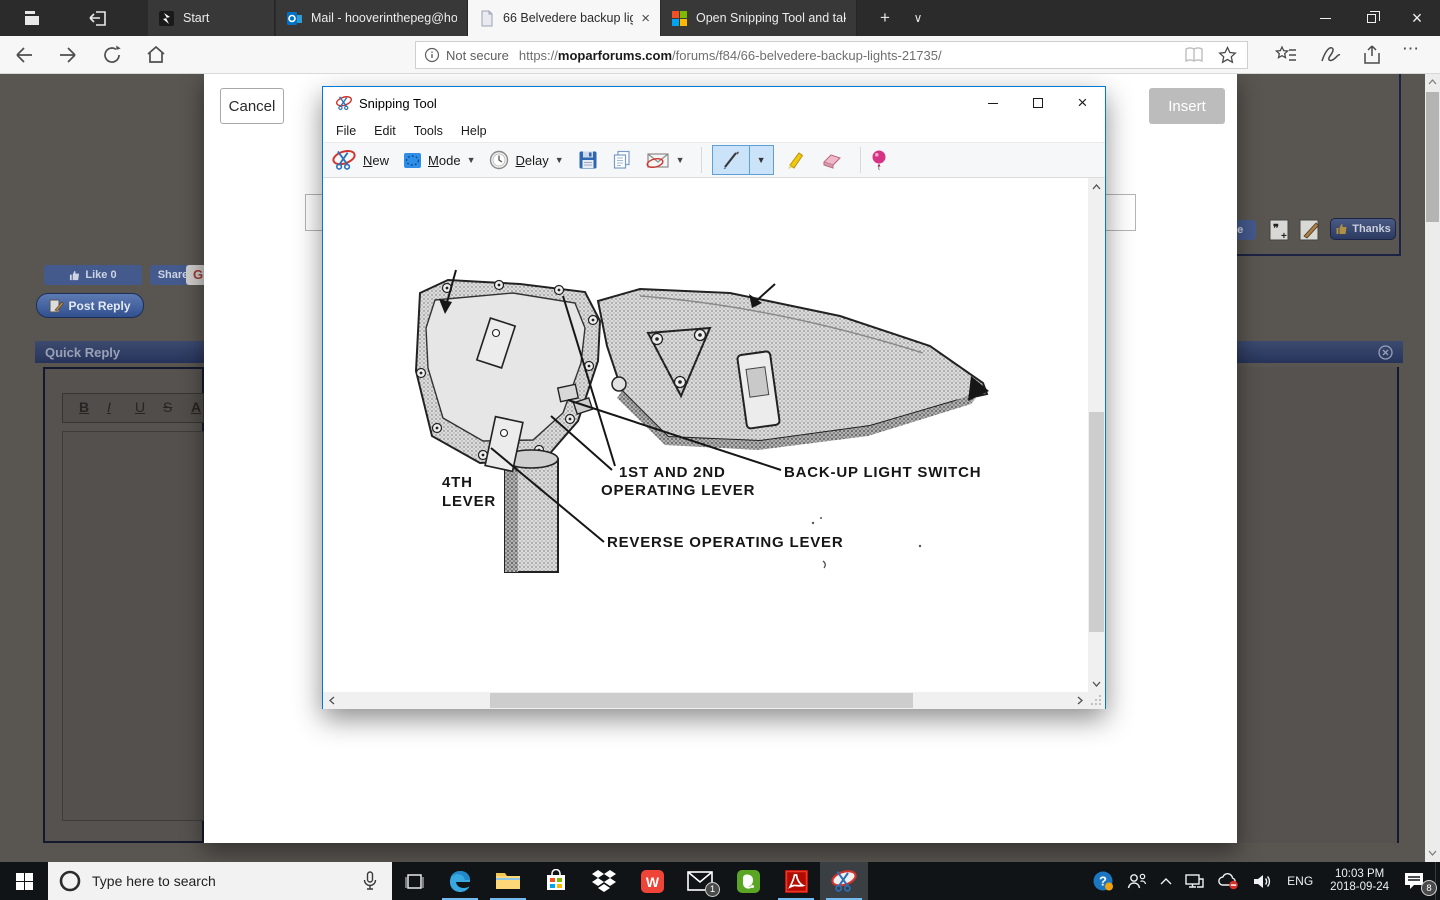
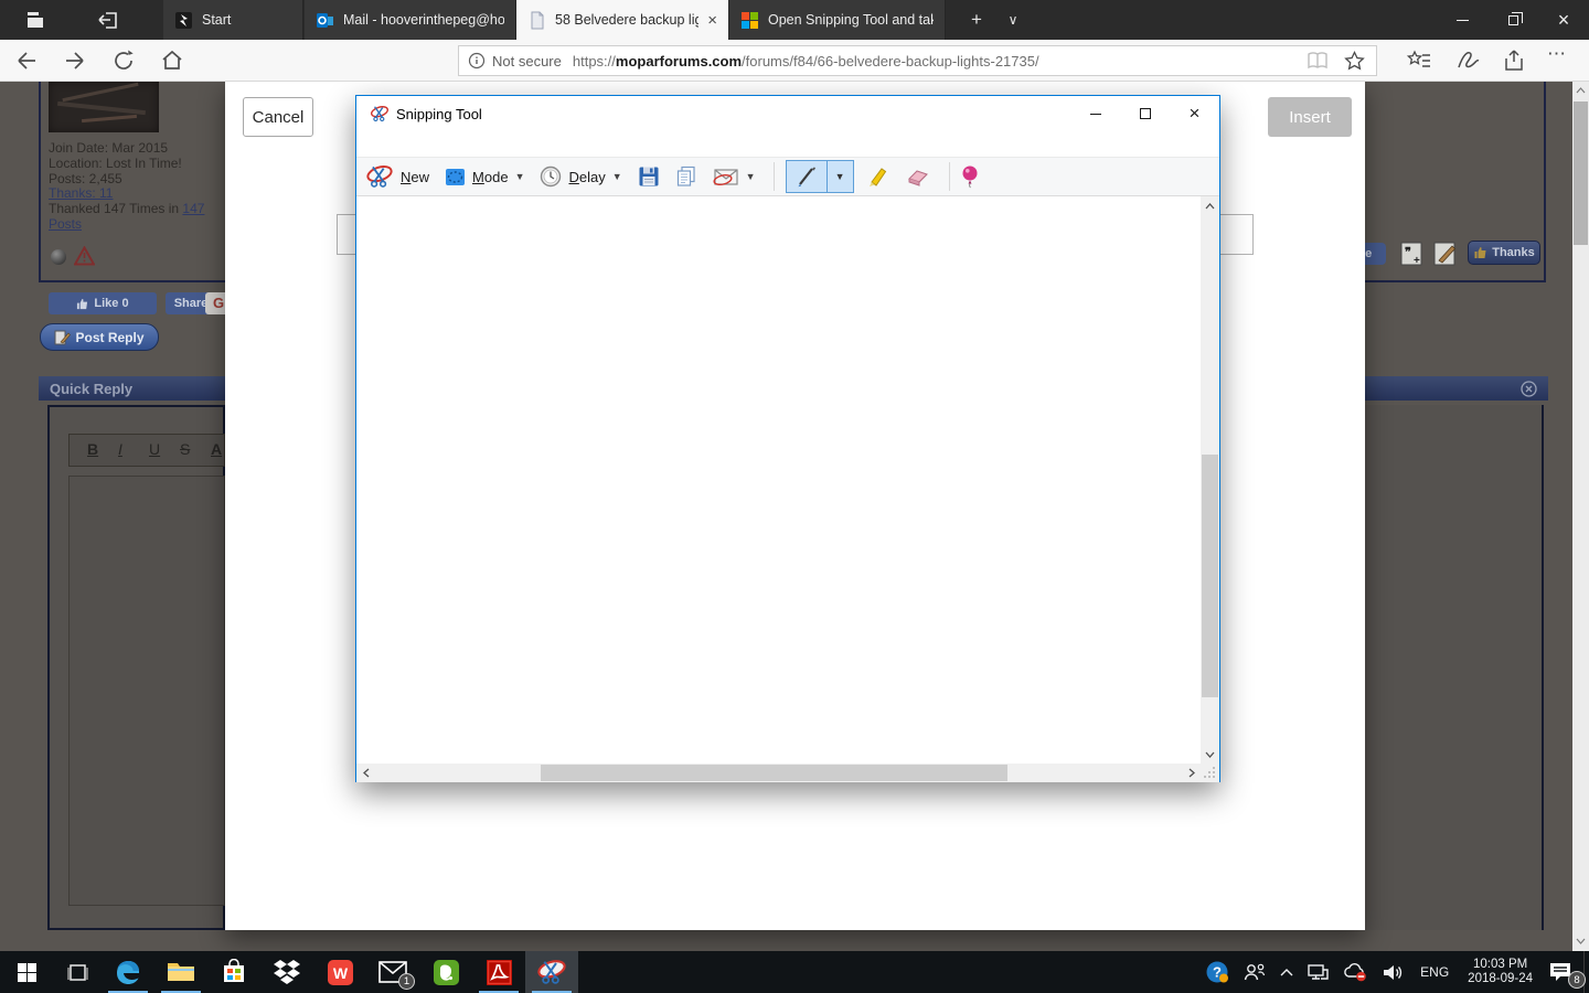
  Start
  Mail - hooverinthepeg@ho
- 66 Belvedere backup lig
+ 58 Belvedere backup lig
  ×
  Open Snipping Tool and ta
  +
  ∨
  ×
  Not secure
  https://moparforums.com/forums/f84/66-belvedere-backup-lights-21735/
  ⋯
+ Join Date: Mar 2015
+ Location: Lost In Time!
+ Posts: 2,455
+ Thanks: 11
+ Thanked 147 Times in 147
+ Posts
  Like 0
  Shar
  G
  Post Reply
  Quick Reply
  B
  I
  U
  S
  A
  ❞
  +
  Thanks
  Cancel
  Insert
  Snipping Tool
  ×
- File
- Edit
- Tools
- Help
  New
  Mode
  ▼
  Delay
  ▼
  ▼
  ▼
- 4TH
- LEVER
- 1ST AND 2ND
- OPERATING LEVER
- BACK-UP LIGHT SWITCH
- REVERSE OPERATING LEVER
- Type here to search
  W
  1
  ?
  ENG
  10:03 PM
  2018-09-24
  8
